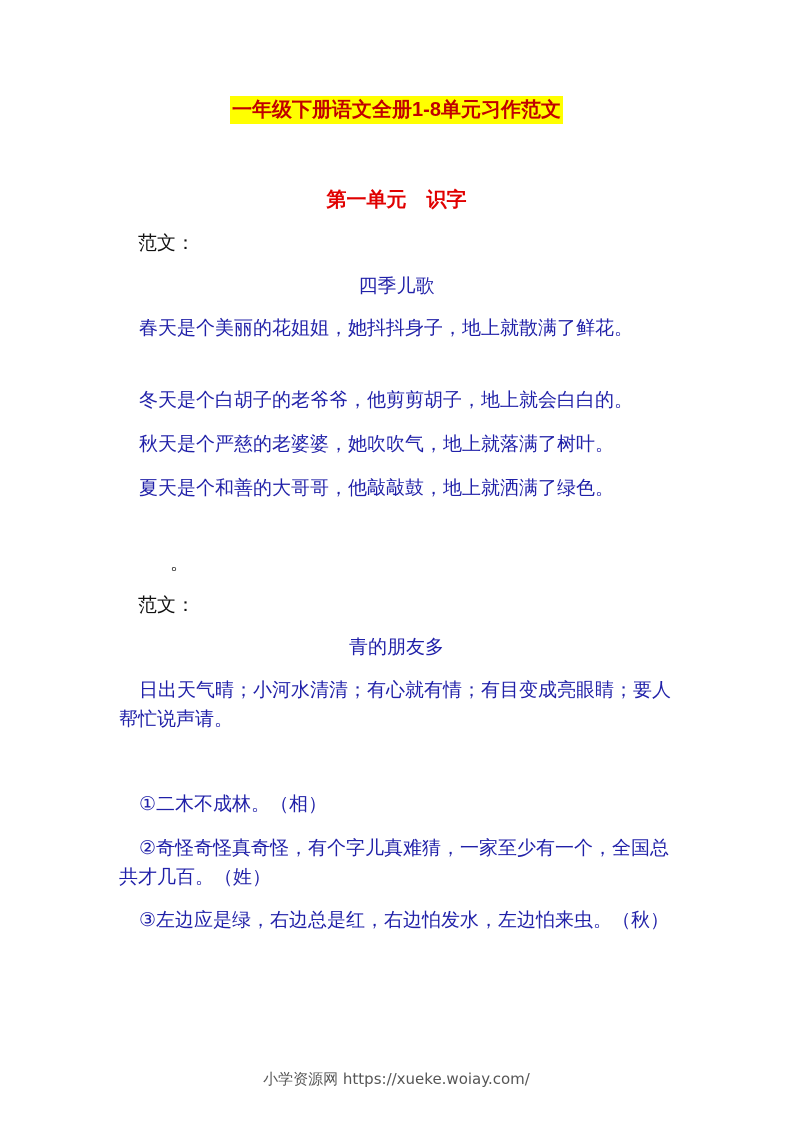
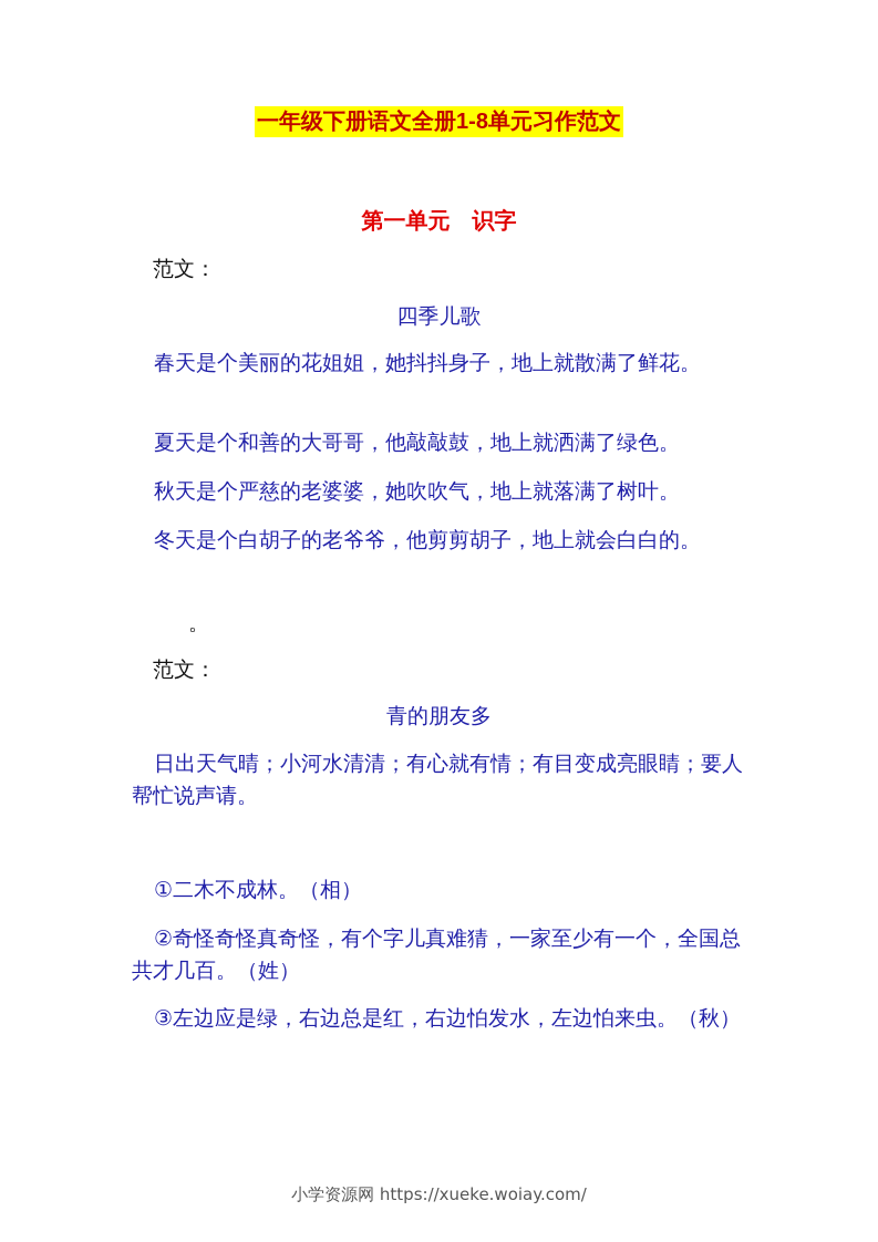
  一年级下册语文全册1-8单元习作范文
  第一单元 识字
  范文：
  四季儿歌
  春天是个美丽的花姐姐，她抖抖身子，地上就散满了鲜花。
- 冬天是个白胡子的老爷爷，他剪剪胡子，地上就会白白的。
+ 夏天是个和善的大哥哥，他敲敲鼓，地上就洒满了绿色。
  秋天是个严慈的老婆婆，她吹吹气，地上就落满了树叶。
- 夏天是个和善的大哥哥，他敲敲鼓，地上就洒满了绿色。
+ 冬天是个白胡子的老爷爷，他剪剪胡子，地上就会白白的。
  。
  范文：
  青的朋友多
  日出天气晴；小河水清清；有心就有情；有目变成亮眼睛；要人帮忙说声请。
  ①二木不成林。（相）
  ②奇怪奇怪真奇怪，有个字儿真难猜，一家至少有一个，全国总共才几百。（姓）
  ③左边应是绿，右边总是红，右边怕发水，左边怕来虫。（秋）
  小学资源网 https://xueke.woiay.com/
